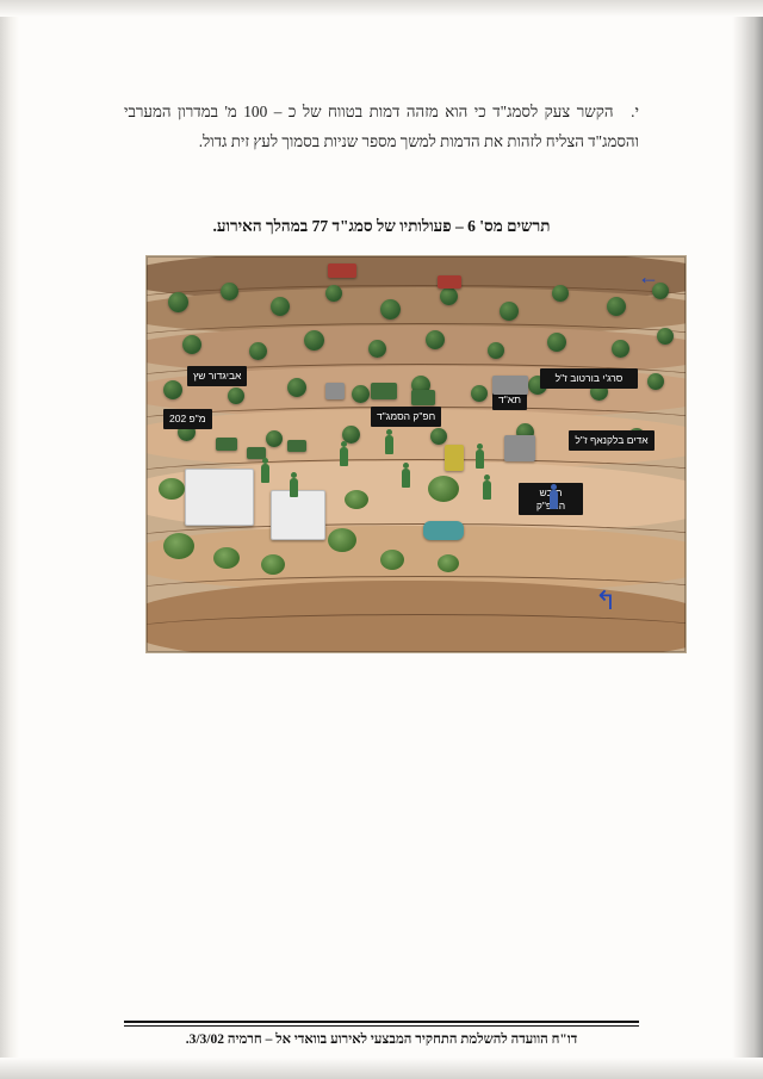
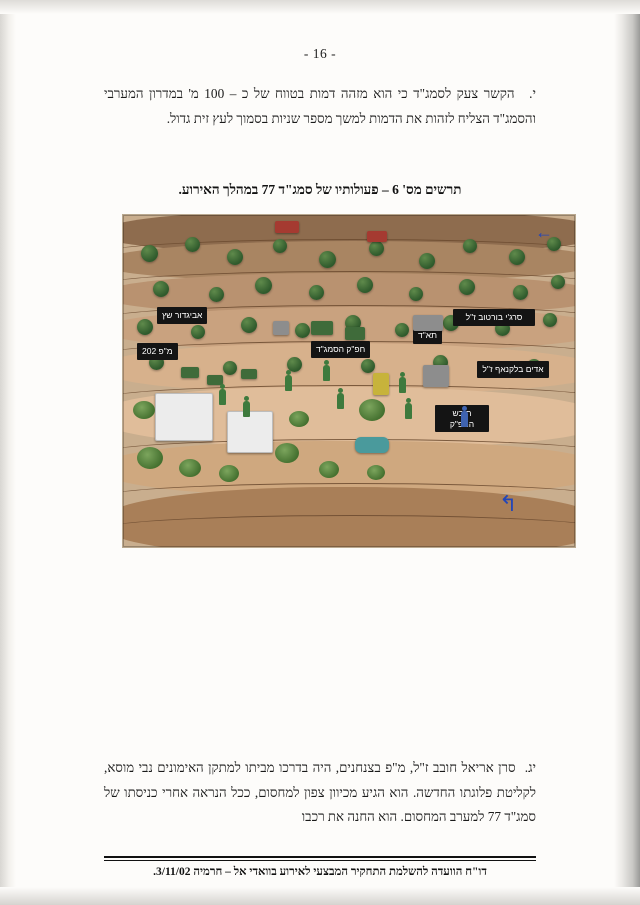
+ - 16 -
  י. הקשר צעק לסמג"ד כי הוא מזהה דמות בטווח של כ – 100 מ' במדרון המערבי והסמג"ד הצליח לזהות את הדמות למשך מספר שניות בסמוך לעץ זית גדול.
  תרשים מס' 6 – פעולותיו של סמג"ד 77 במהלך האירוע.
  אביגדור שץ
  סרג'י בורטוב ז"ל
  מ"פ 202
  חפ"ק הסמג"ד
  תא"ד
  אדים בלקנאף ז"ל
  ←
  ↰
+ יג. סרן אריאל חובב ז"ל, מ"פ בצנחנים, היה בדרכו מביתו למתקן האימונים נבי מוסא, לקליטת פלוגתו החדשה. הוא הגיע מכיוון צפון למחסום, ככל הנראה אחרי כניסתו של סמג"ד 77 למערב המחסום. הוא החנה את רכבו
- דו"ח הוועדה להשלמת התחקיר המבצעי לאירוע בוואדי אל – חרמיה 3/3/02.
+ דו"ח הוועדה להשלמת התחקיר המבצעי לאירוע בוואדי אל – חרמיה 3/11/02.
